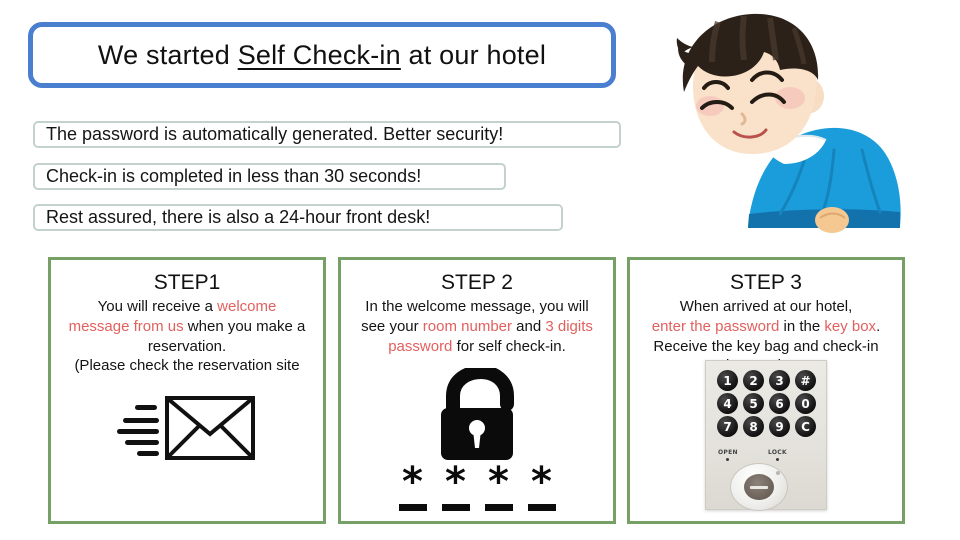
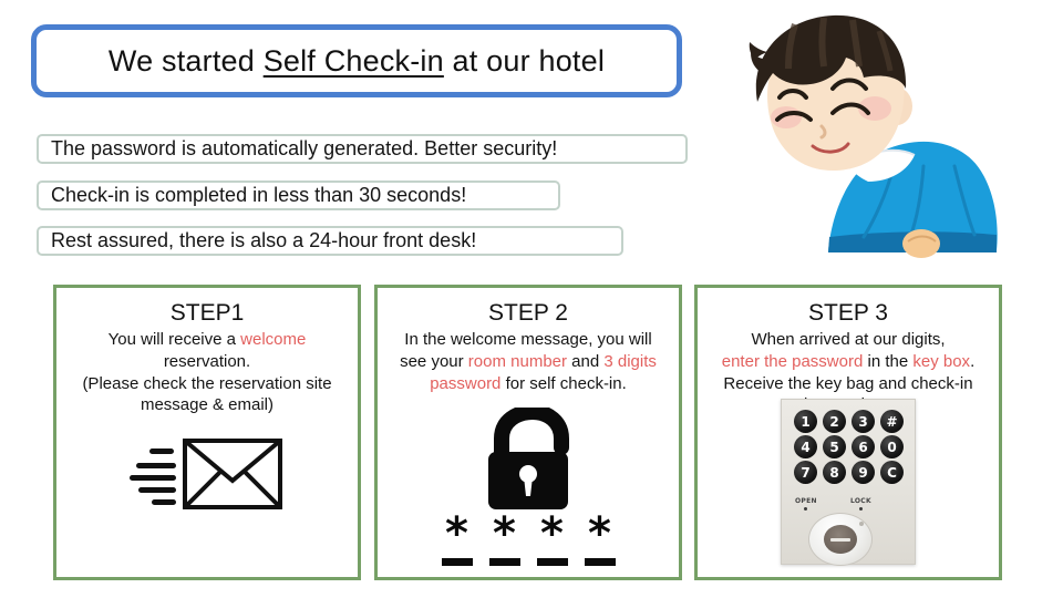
  We started Self Check-in at our hotel
  The password is automatically generated. Better security!
  Check-in is completed in less than 30 seconds!
  Rest assured, there is also a 24-hour front desk!
  STEP1
  You will receive a welcome
- message from us when you make a
  reservation.
  (Please check the reservation site
+ message & email)
  STEP 2
  In the welcome message, you will
  see your room number and 3 digits
  password for self check-in.
  *
  *
  *
  *
  STEP 3
- When arrived at our hotel,
+ When arrived at our digits,
  enter the password in the key box.
  Receive the key bag and check-in
  1
  2
  3
  #
  4
  5
  6
  0
  7
  8
  9
  C
